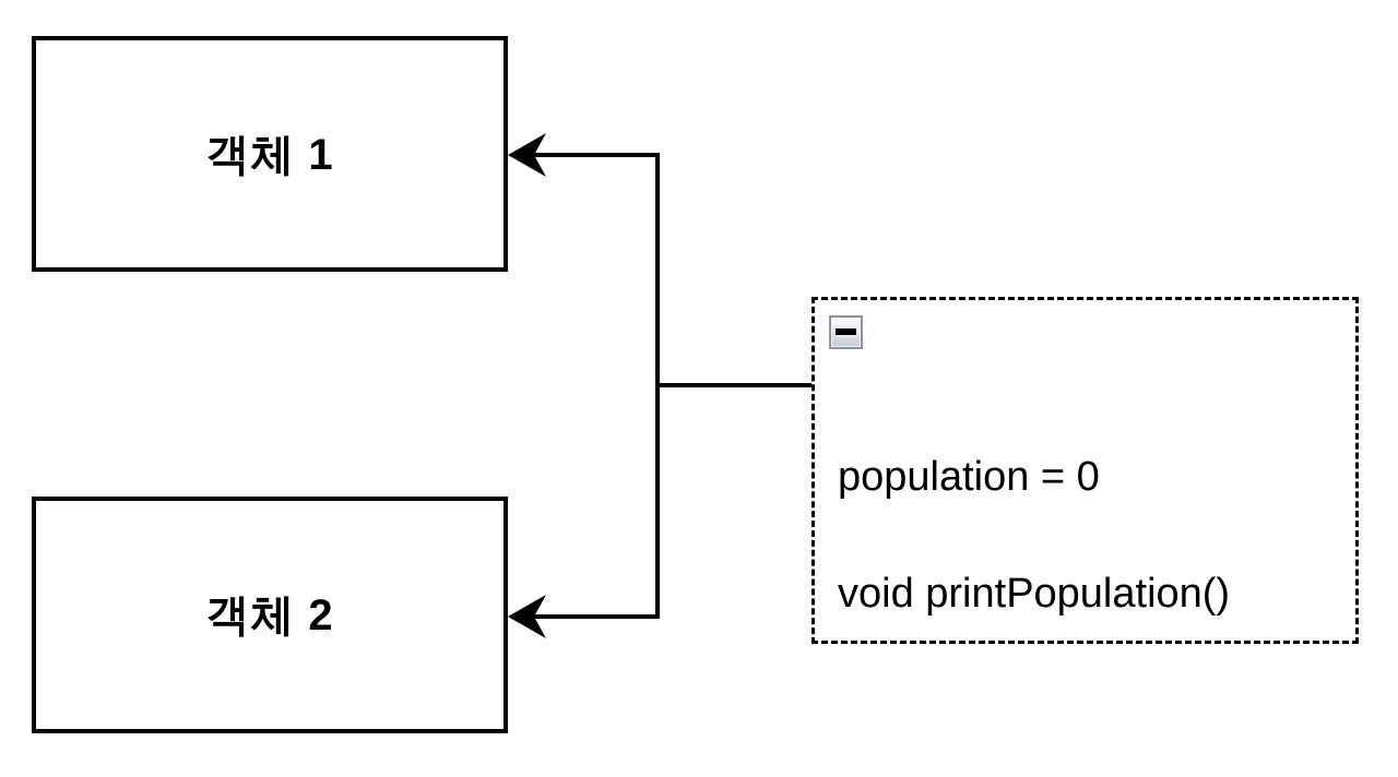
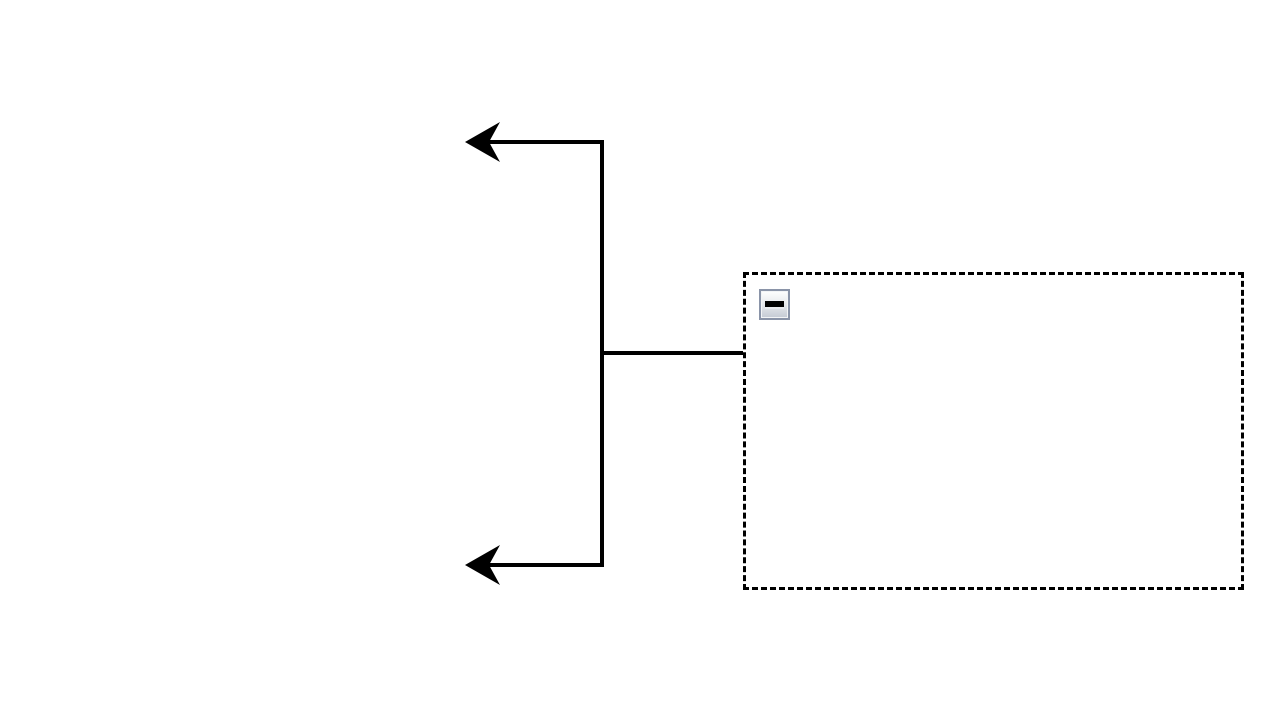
- 객체 1
- 객체 2
- population = 0
- void printPopulation()
